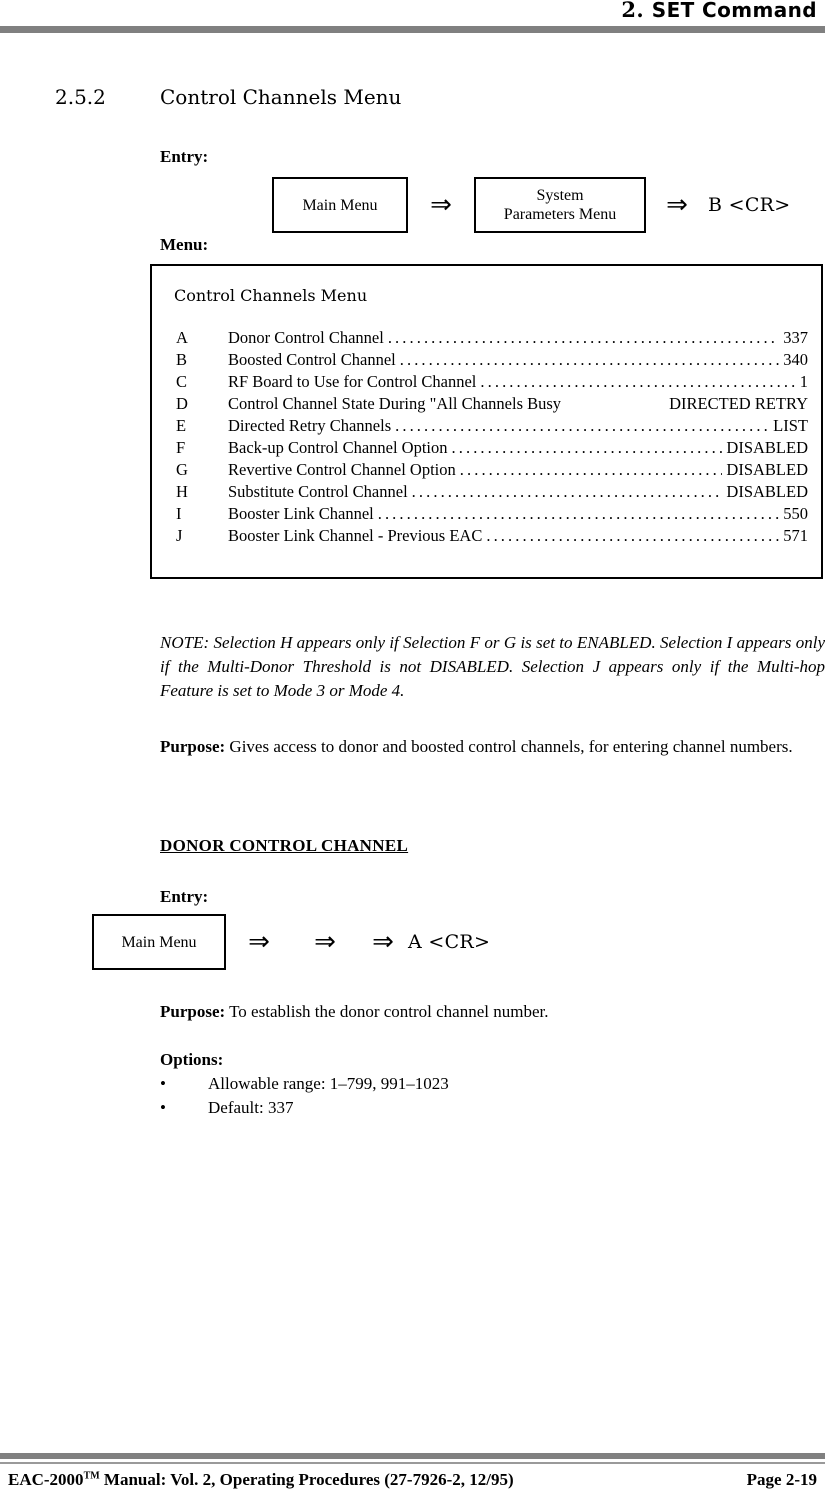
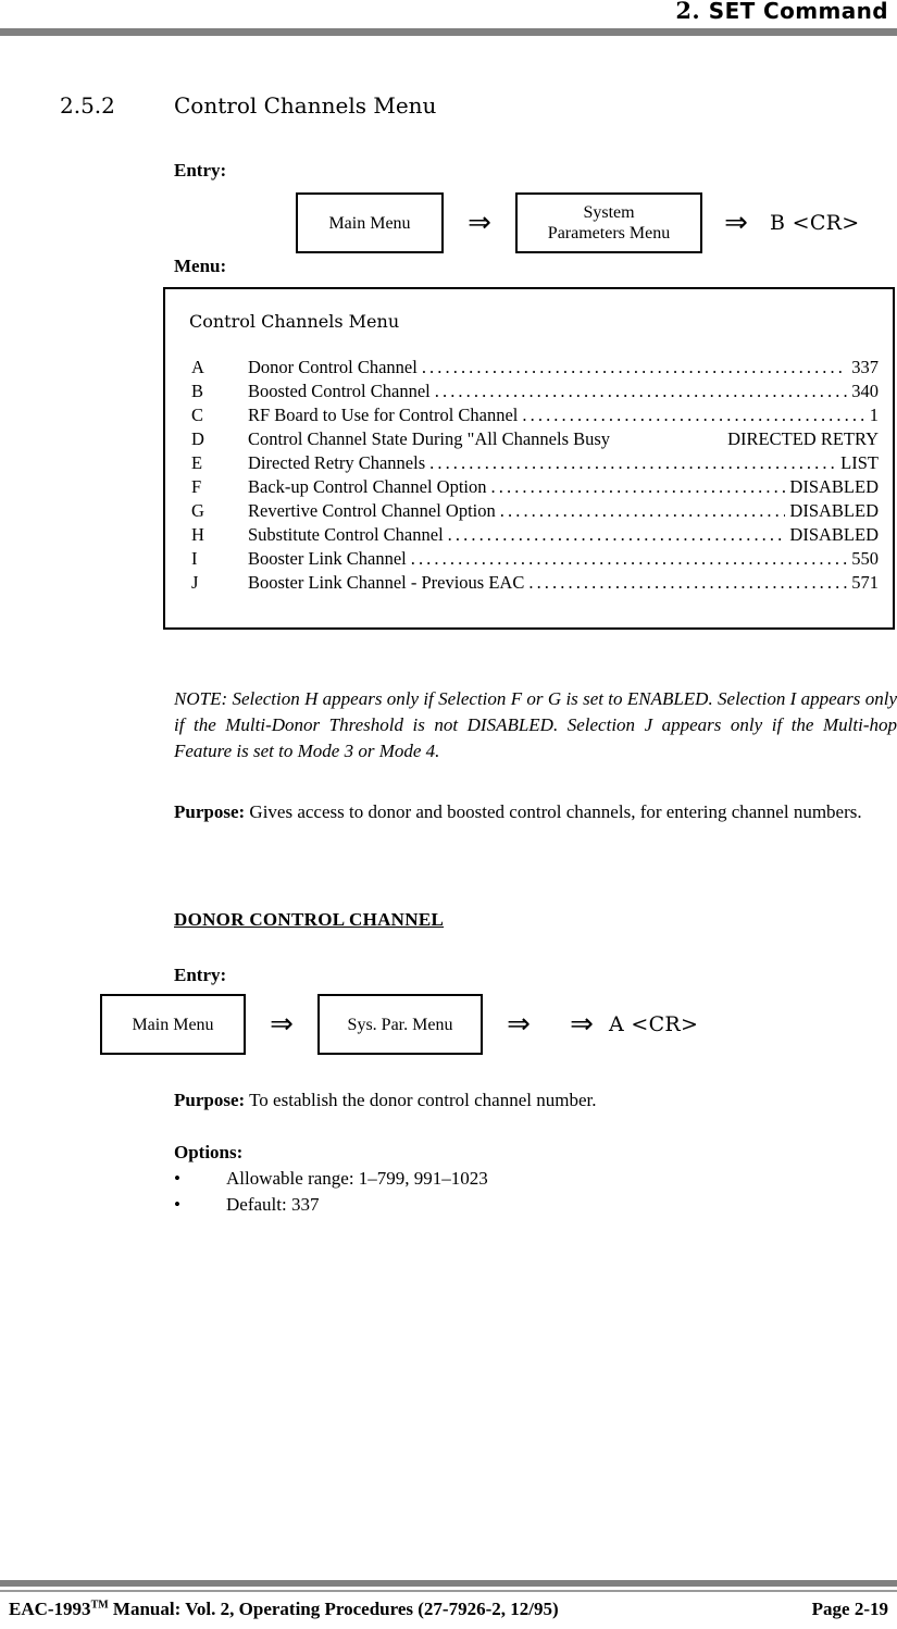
  2. SET Command
  2.5.2 Control Channels Menu
  Entry:
  Main Menu
  ⇒
  System
  Parameters Menu
  ⇒
  B <CR>
  Menu:
  Control Channels Menu
  A
  Donor Control Channel
  337
  B
  Boosted Control Channel
  340
  C
  RF Board to Use for Control Channel
  1
  D
  Control Channel State During "All Channels Busy
  DIRECTED RETRY
  E
  Directed Retry Channels
  LIST
  F
  Back-up Control Channel Option
  DISABLED
  G
  Revertive Control Channel Option
  DISABLED
  H
  Substitute Control Channel
  DISABLED
  I
  Booster Link Channel
  550
  J
  Booster Link Channel - Previous EAC
  571
  NOTE: Selection H appears only if Selection F or G is set to ENABLED. Selection I appears only if the Multi-Donor Threshold is not DISABLED. Selection J appears only if the Multi-hop Feature is set to Mode 3 or Mode 4.
  Purpose: Gives access to donor and boosted control channels, for entering channel numbers.
  DONOR CONTROL CHANNEL
  Entry:
  Main Menu
  ⇒
+ Sys. Par. Menu
  ⇒
  ⇒
  A <CR>
  Purpose: To establish the donor control channel number.
  Options:
  •
  Allowable range: 1–799, 991–1023
  •
  Default: 337
- EAC-2000TM Manual: Vol. 2, Operating Procedures (27-7926-2, 12/95)
+ EAC-1993TM Manual: Vol. 2, Operating Procedures (27-7926-2, 12/95)
  Page 2-19
